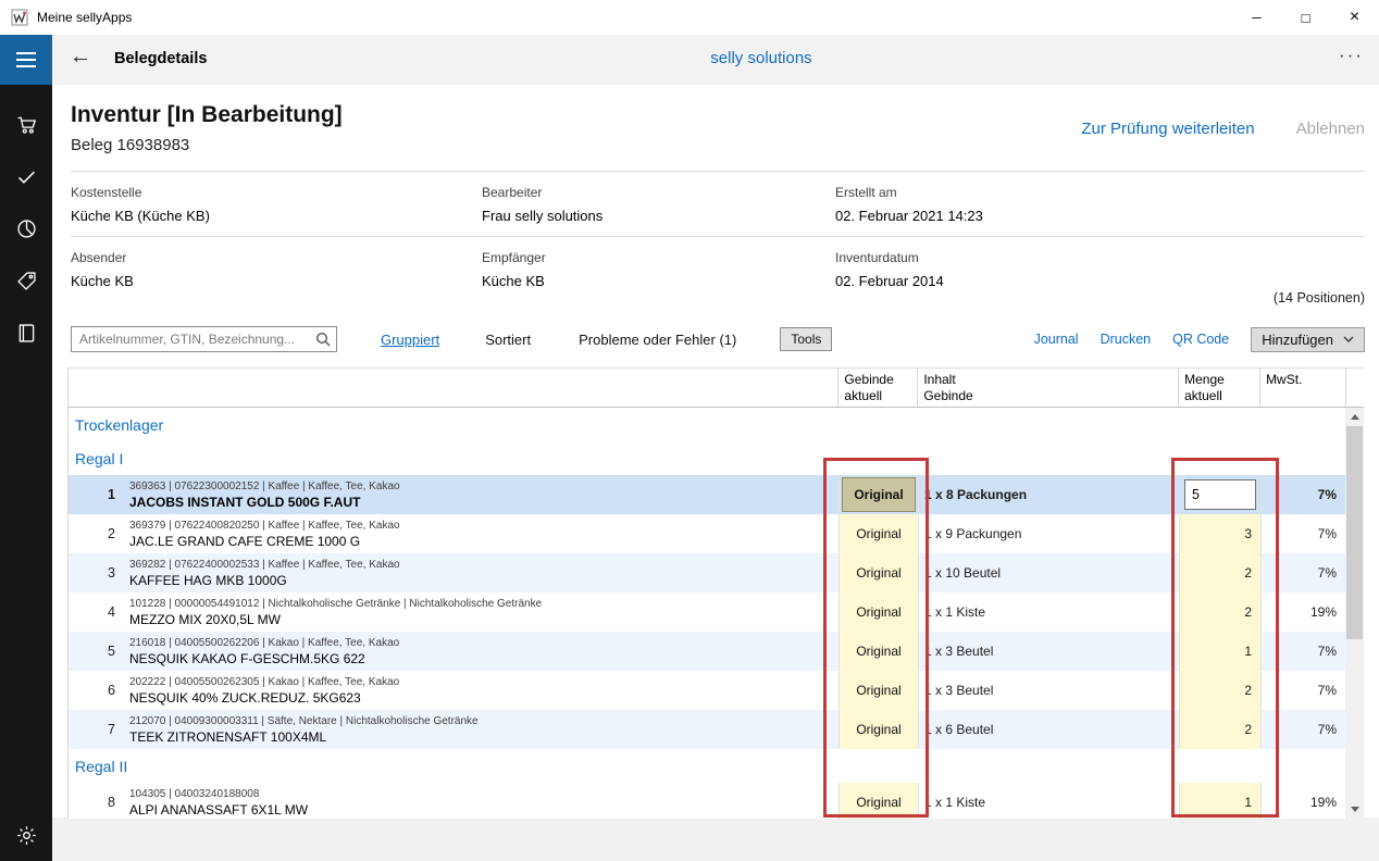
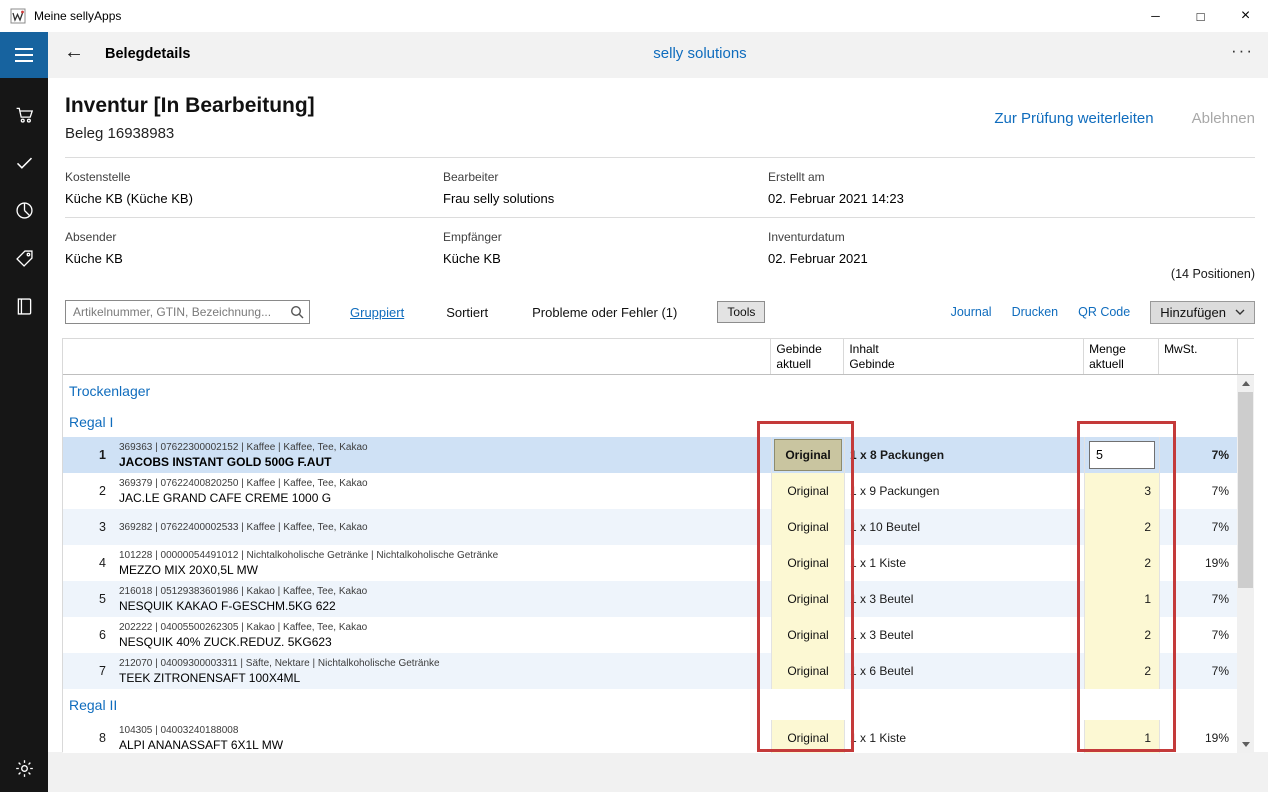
  Meine sellyApps
  ─
  □
  ×
  ←
  Belegdetails
  selly solutions
  ···
  Inventur [In Bearbeitung]
  Beleg 16938983
  Zur Prüfung weiterleiten
  Ablehnen
  Kostenstelle
  Küche KB (Küche KB)
  Bearbeiter
  Frau selly solutions
  Erstellt am
  02. Februar 2021 14:23
  Absender
  Küche KB
  Empfänger
  Küche KB
  Inventurdatum
- 02. Februar 2014
+ 02. Februar 2021
  (14 Positionen)
  Artikelnummer, GTIN, Bezeichnung...
  Gruppiert
  Sortiert
  Probleme oder Fehler (1)
  Tools
  Journal
  Drucken
  QR Code
  Hinzufügen
  Gebinde
  aktuell
  Inhalt
  Gebinde
  Menge
  aktuell
  MwSt.
  Trockenlager
  Regal I
  1
  369363 | 07622300002152 | Kaffee | Kaffee, Tee, Kakao
  JACOBS INSTANT GOLD 500G F.AUT
  Original
  1 x 8 Packungen
  5
  7%
  2
  369379 | 07622400820250 | Kaffee | Kaffee, Tee, Kakao
  JAC.LE GRAND CAFE CREME 1000 G
  Original
  1 x 9 Packungen
  3
  7%
  3
  369282 | 07622400002533 | Kaffee | Kaffee, Tee, Kakao
- KAFFEE HAG MKB 1000G
  Original
  1 x 10 Beutel
  2
  7%
  4
  101228 | 00000054491012 | Nichtalkoholische Getränke | Nichtalkoholische Getränke
  MEZZO MIX 20X0,5L MW
  Original
  1 x 1 Kiste
  2
  19%
  5
- 216018 | 04005500262206 | Kakao | Kaffee, Tee, Kakao
+ 216018 | 05129383601986 | Kakao | Kaffee, Tee, Kakao
  NESQUIK KAKAO F-GESCHM.5KG 622
  Original
  1 x 3 Beutel
  1
  7%
  6
  202222 | 04005500262305 | Kakao | Kaffee, Tee, Kakao
  NESQUIK 40% ZUCK.REDUZ. 5KG623
  Original
  1 x 3 Beutel
  2
  7%
  7
  212070 | 04009300003311 | Säfte, Nektare | Nichtalkoholische Getränke
  TEEK ZITRONENSAFT 100X4ML
  Original
  1 x 6 Beutel
  2
  7%
  Regal II
  8
  104305 | 04003240188008
  ALPI ANANASSAFT 6X1L MW
  Original
  1 x 1 Kiste
  1
  19%
